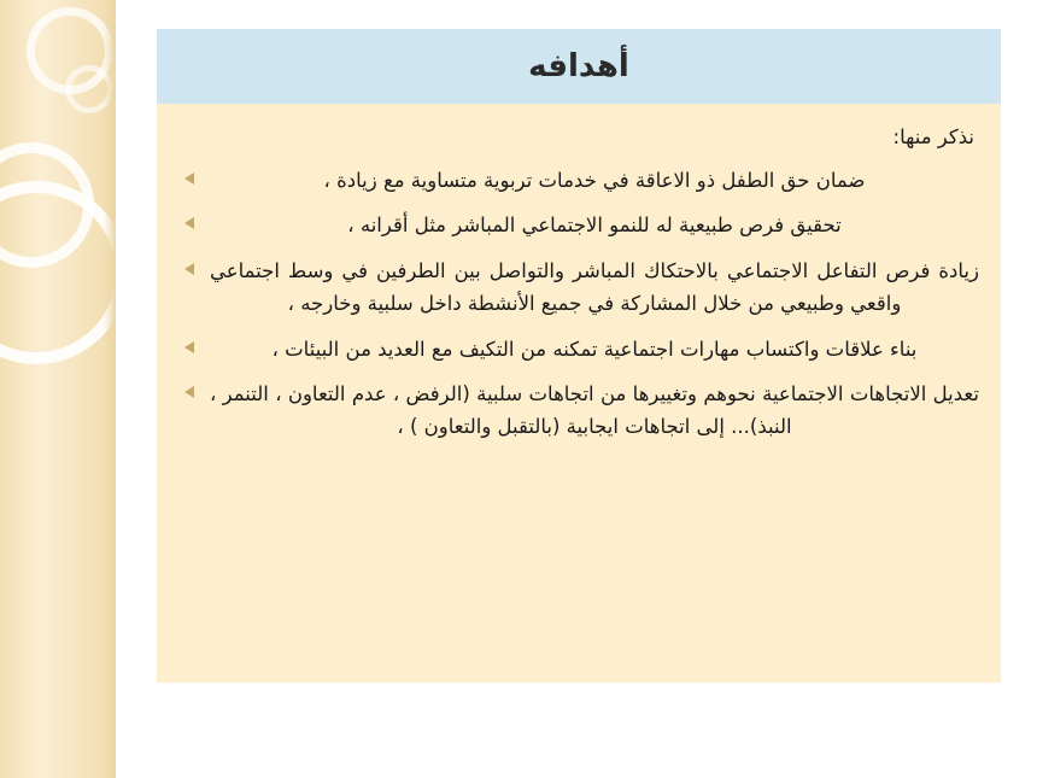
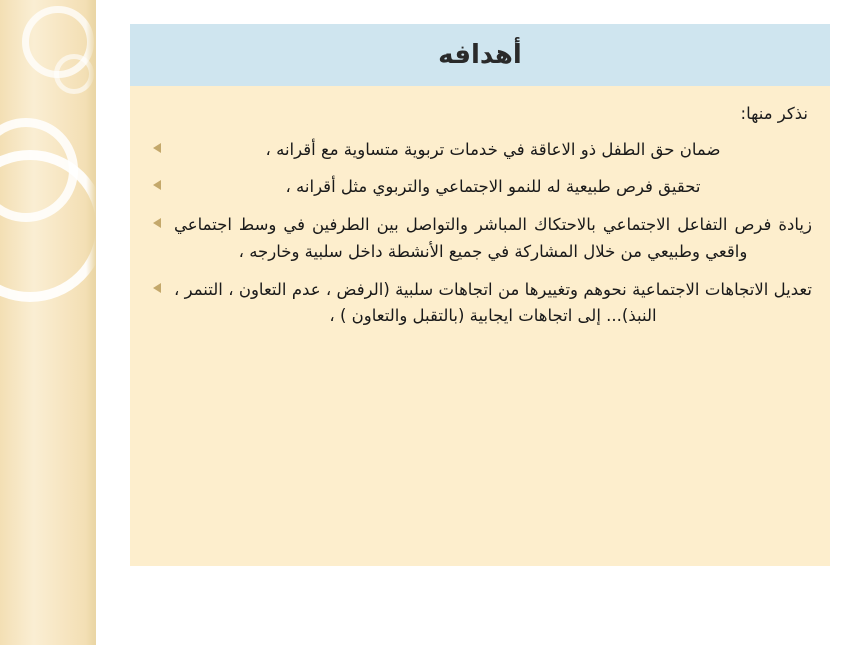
  أهدافه
  نذكر منها:
- ضمان حق الطفل ذو الاعاقة في خدمات تربوية متساوية مع زيادة ،
+ ضمان حق الطفل ذو الاعاقة في خدمات تربوية متساوية مع أقرانه ،
- تحقيق فرص طبيعية له للنمو الاجتماعي المباشر مثل أقرانه ،
+ تحقيق فرص طبيعية له للنمو الاجتماعي والتربوي مثل أقرانه ،
  زيادة فرص التفاعل الاجتماعي بالاحتكاك المباشر والتواصل بين الطرفين في وسط اجتماعي واقعي وطبيعي من خلال المشاركة في جميع الأنشطة داخل سلبية وخارجه ،
- بناء علاقات واكتساب مهارات اجتماعية تمكنه من التكيف مع العديد من البيئات ،
  تعديل الاتجاهات الاجتماعية نحوهم وتغييرها من اتجاهات سلبية (الرفض ، عدم التعاون ، التنمر ، النبذ)... إلى اتجاهات ايجابية (بالتقبل والتعاون ) ،
